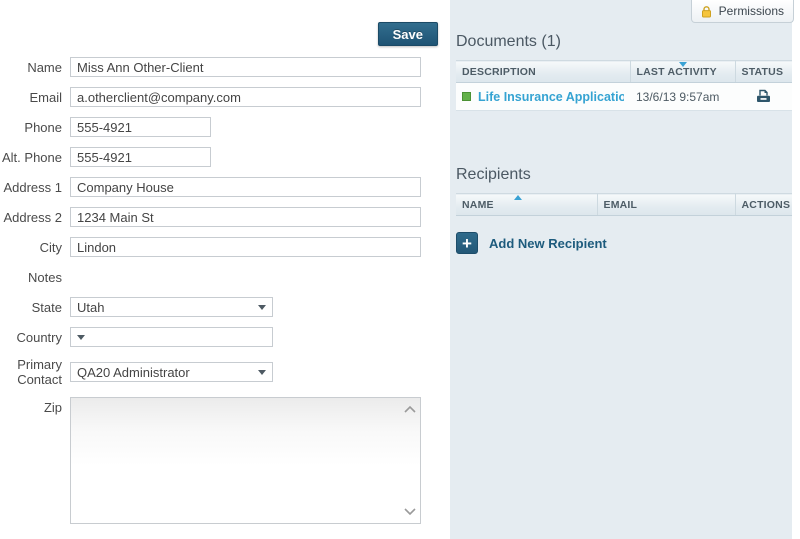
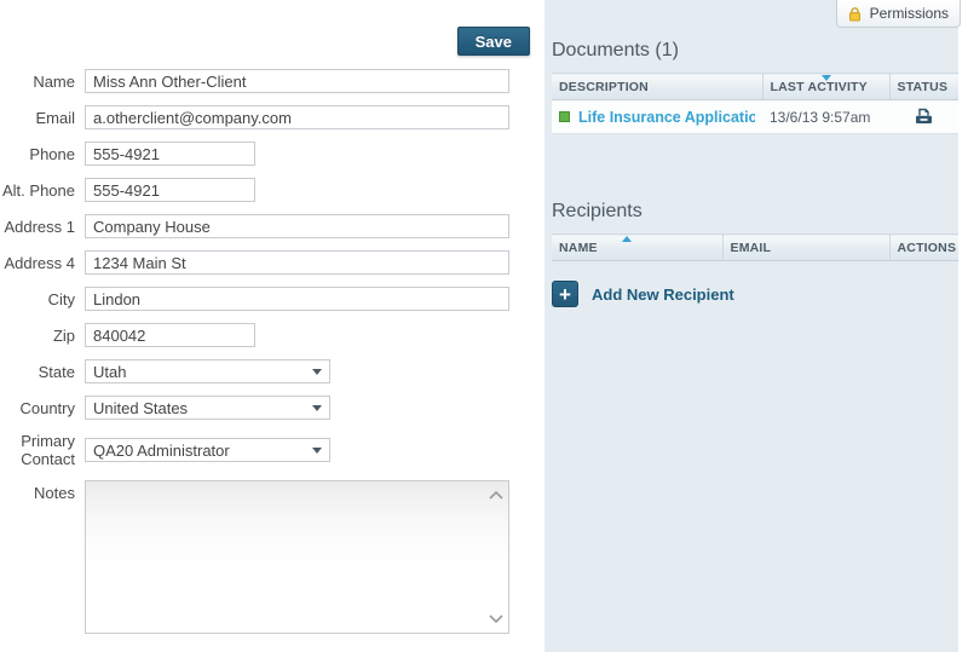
  Save
  Name
  Miss Ann Other-Client
  Email
  a.otherclient@company.com
  Phone
  555-4921
  Alt. Phone
  555-4921
  Address 1
  Company House
- Address 2
+ Address 4
  1234 Main St
  City
  Lindon
- Notes
+ Zip
+ 840042
  State
  Utah
  Country
+ United States
  Primary Contact
  QA20 Administrator
- Zip
+ Notes
  Documents (1)
  DESCRIPTION	LAST ACTIVITY	STATUS
  Life Insurance Applicatio	13/6/13 9:57am
  Recipients
  NAME	EMAIL	ACTIONS
  +
  Add New Recipient
  Permissions
